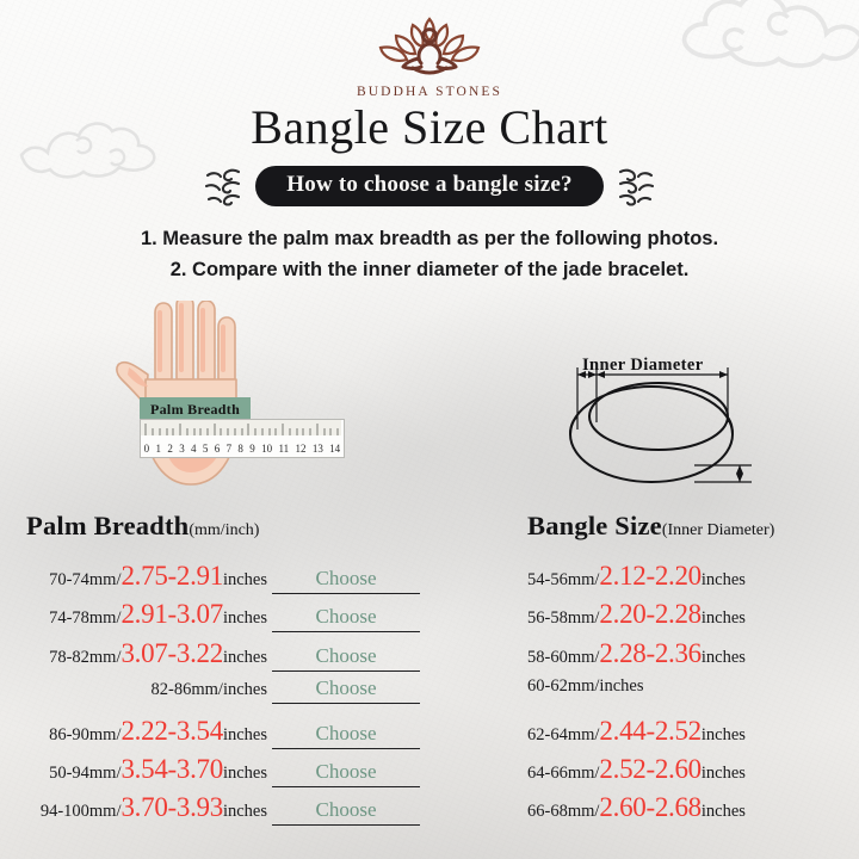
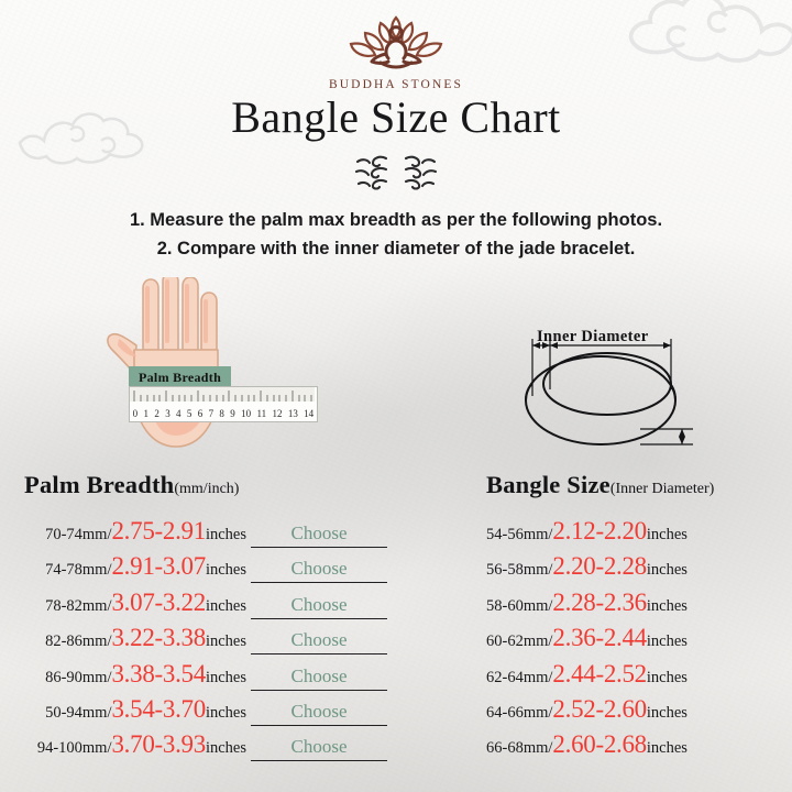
  BUDDHA STONES
  Bangle Size Chart
- How to choose a bangle size?
  1. Measure the palm max breadth as per the following photos.
  2. Compare with the inner diameter of the jade bracelet.
  Palm Breadth
  0
  1
  2
  3
  4
  5
  6
  7
  8
  9
  10
  11
  12
  13
  14
  Inner Diameter
  Palm Breadth(mm/inch)
  70-74mm/
  2.75-2.91
  inches
  Choose
  74-78mm/
  2.91-3.07
  inches
  Choose
  78-82mm/
  3.07-3.22
  inches
  Choose
  82-86mm/
+ 3.22-3.38
  inches
  Choose
  86-90mm/
- 2.22-3.54
+ 3.38-3.54
  inches
  Choose
  50-94mm/
  3.54-3.70
  inches
  Choose
  94-100mm/
  3.70-3.93
  inches
  Choose
  Bangle Size(Inner Diameter)
  54-56mm/
  2.12-2.20
  inches
  56-58mm/
  2.20-2.28
  inches
  58-60mm/
  2.28-2.36
  inches
  60-62mm/
+ 2.36-2.44
  inches
  62-64mm/
  2.44-2.52
  inches
  64-66mm/
  2.52-2.60
  inches
  66-68mm/
  2.60-2.68
  inches
